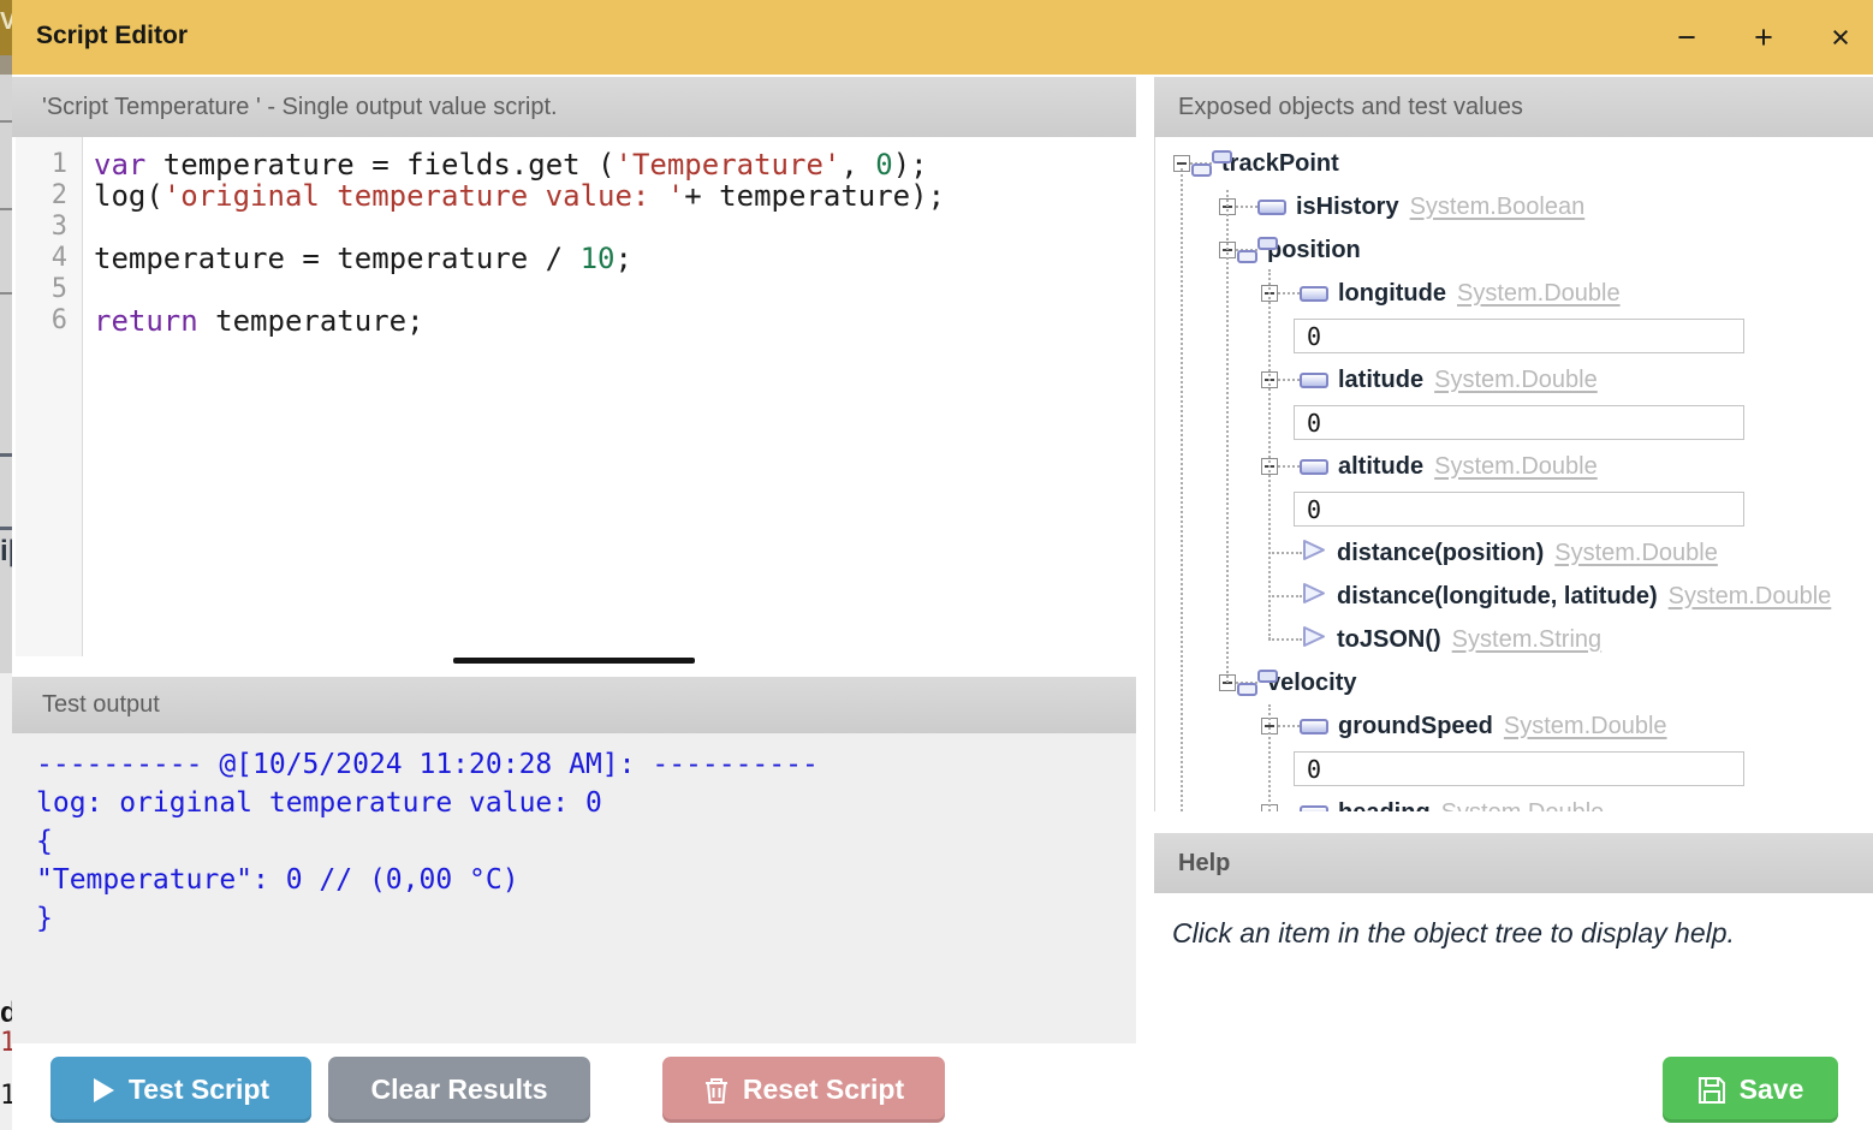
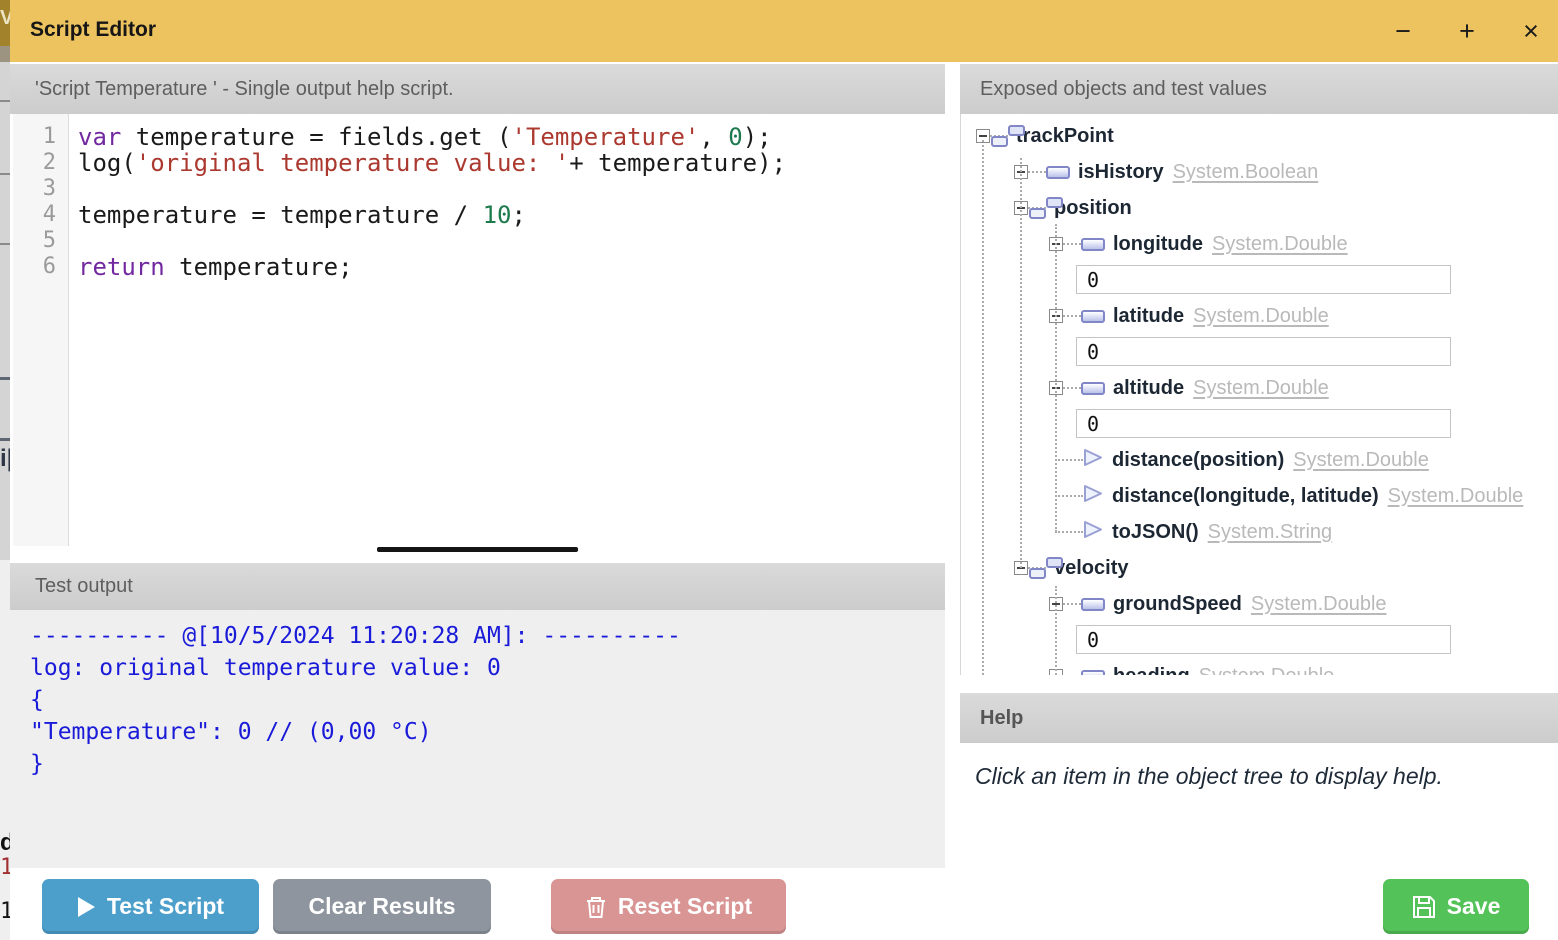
  V
  d
  1
  1
  Script Editor
  −
  +
  ×
- 'Script Temperature ' - Single output value script.
+ 'Script Temperature ' - Single output help script.
  1
  var temperature = fields.get ('Temperature', 0);
  2
  log('original temperature value: '+ temperature);
  3
  4
  temperature = temperature / 10;
  5
  6
  return temperature;
  Test output
  ---------- @[10/5/2024 11:20:28 AM]: ----------
  log: original temperature value: 0
  {
  "Temperature": 0 // (0,00 °C)
  }
  Test Script
  Clear Results
  Reset Script
  Save
  Exposed objects and test values
  rackPoint
  isHistory
  System.Boolean
  osition
  longitude
  System.Double
  0
  latitude
  System.Double
  0
  altitude
  System.Double
  0
  distance(position)
  System.Double
  distance(longitude, latitude)
  System.Double
  toJSON()
  System.String
  elocity
  groundSpeed
  System.Double
  0
  Help
  Click an item in the object tree to display help.
